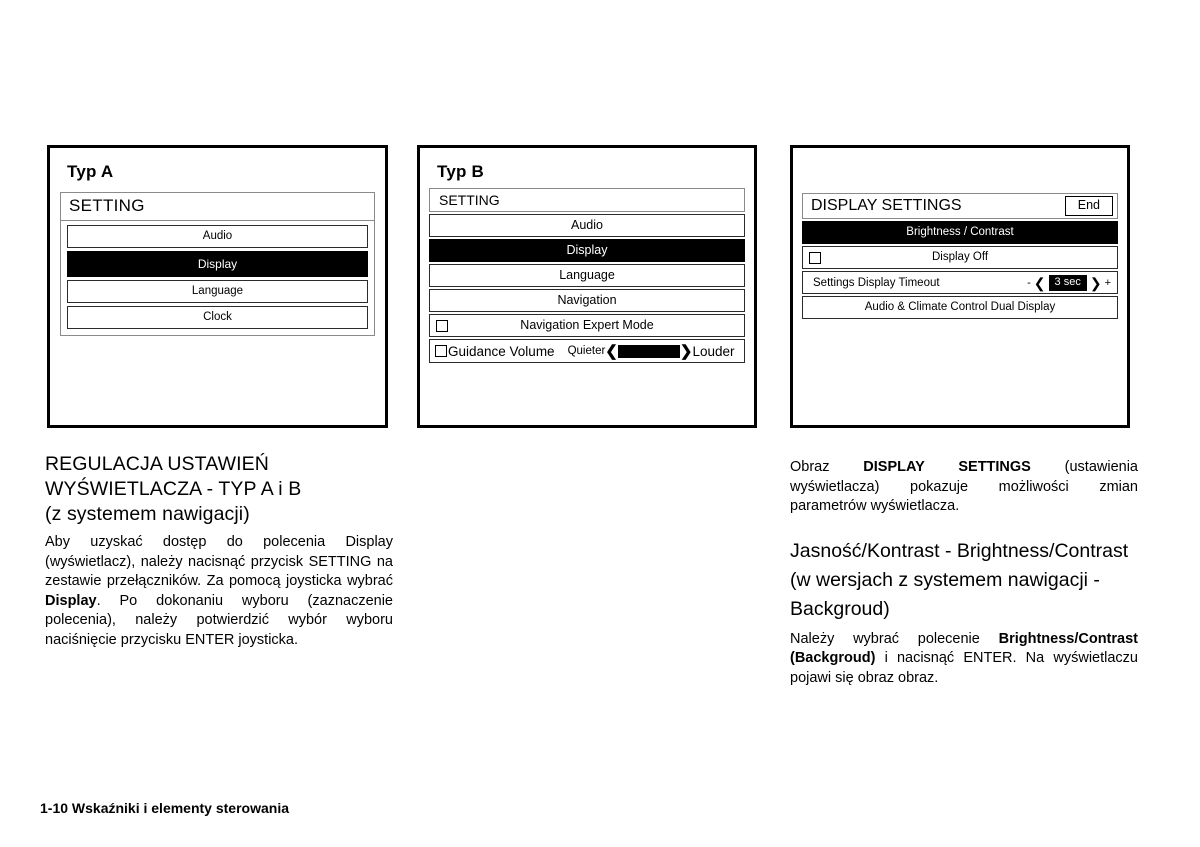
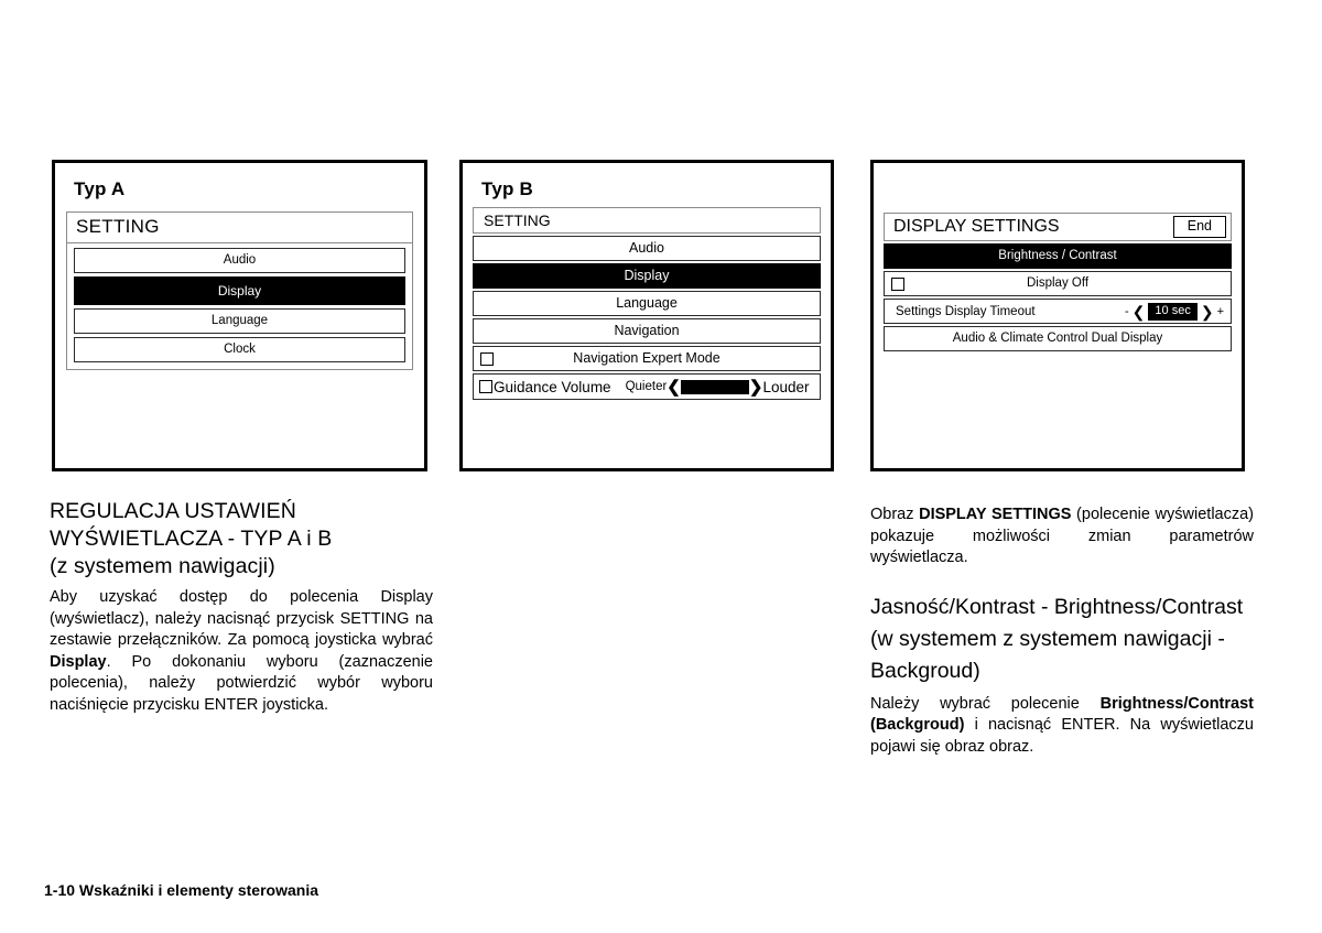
  Typ A
  SETTING
  Audio
  Display
  Language
  Clock
  Typ B
  SETTING
  Audio
  Display
  Language
  Navigation
  Navigation Expert Mode
  Guidance Volume
  Quieter
  ❮
  ❯
  Louder
  DISPLAY SETTINGS
  End
  Brightness / Contrast
  Display Off
  Settings Display Timeout
  -
  ❮
- 3 sec
+ 10 sec
  ❯
  +
  Audio & Climate Control Dual Display
  REGULACJA USTAWIEŃ
  WYŚWIETLACZA - TYP A i B
  (z systemem nawigacji)
  Aby uzyskać dostęp do polecenia Display (wyświetlacz), należy nacisnąć przycisk SETTING na zestawie przełączników. Za pomocą joysticka wybrać Display. Po dokonaniu wyboru (zaznaczenie polecenia), należy potwierdzić wybór wyboru naciśnięcie przycisku ENTER joysticka.
- Obraz DISPLAY SETTINGS (ustawienia wyświetlacza) pokazuje możliwości zmian parametrów wyświetlacza.
+ Obraz DISPLAY SETTINGS (polecenie wyświetlacza) pokazuje możliwości zmian parametrów wyświetlacza.
- Jasność/Kontrast - Brightness/Contrast (w wersjach z systemem nawigacji - Backgroud)
+ Jasność/Kontrast - Brightness/Contrast (w systemem z systemem nawigacji - Backgroud)
  Należy wybrać polecenie Brightness/Contrast (Backgroud) i nacisnąć ENTER. Na wyświetlaczu pojawi się obraz obraz.
  1-10 Wskaźniki i elementy sterowania
